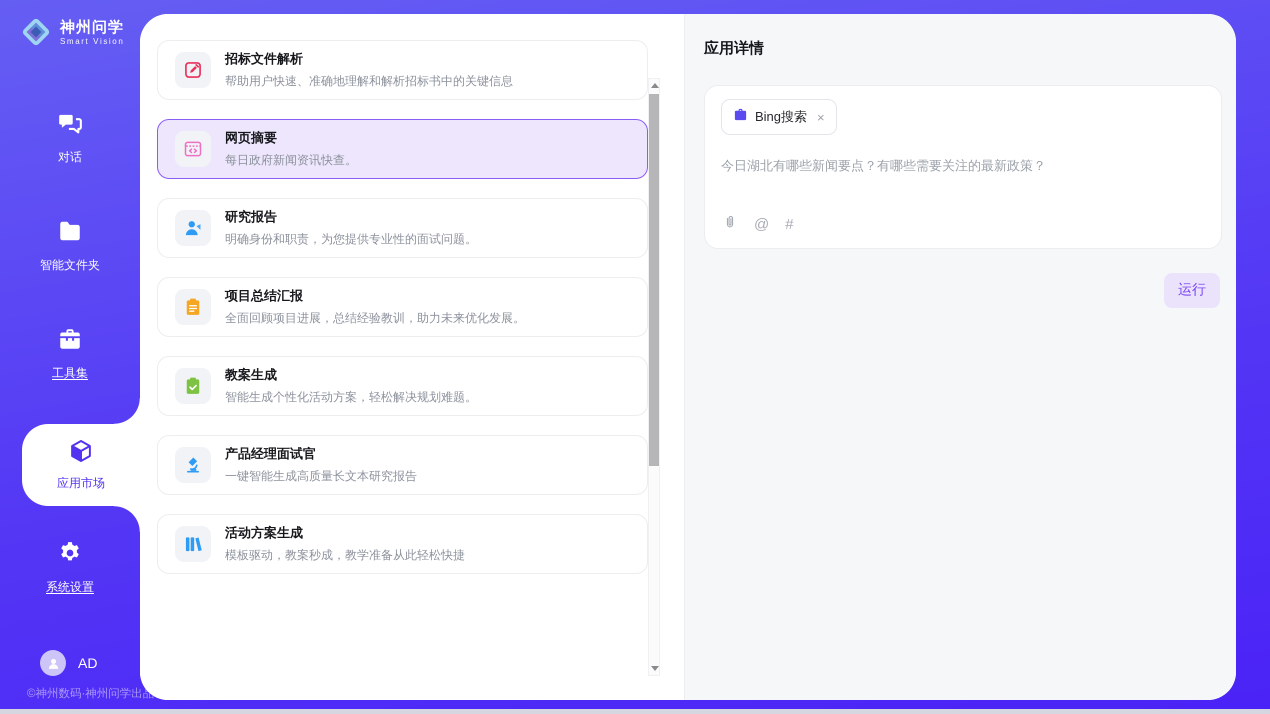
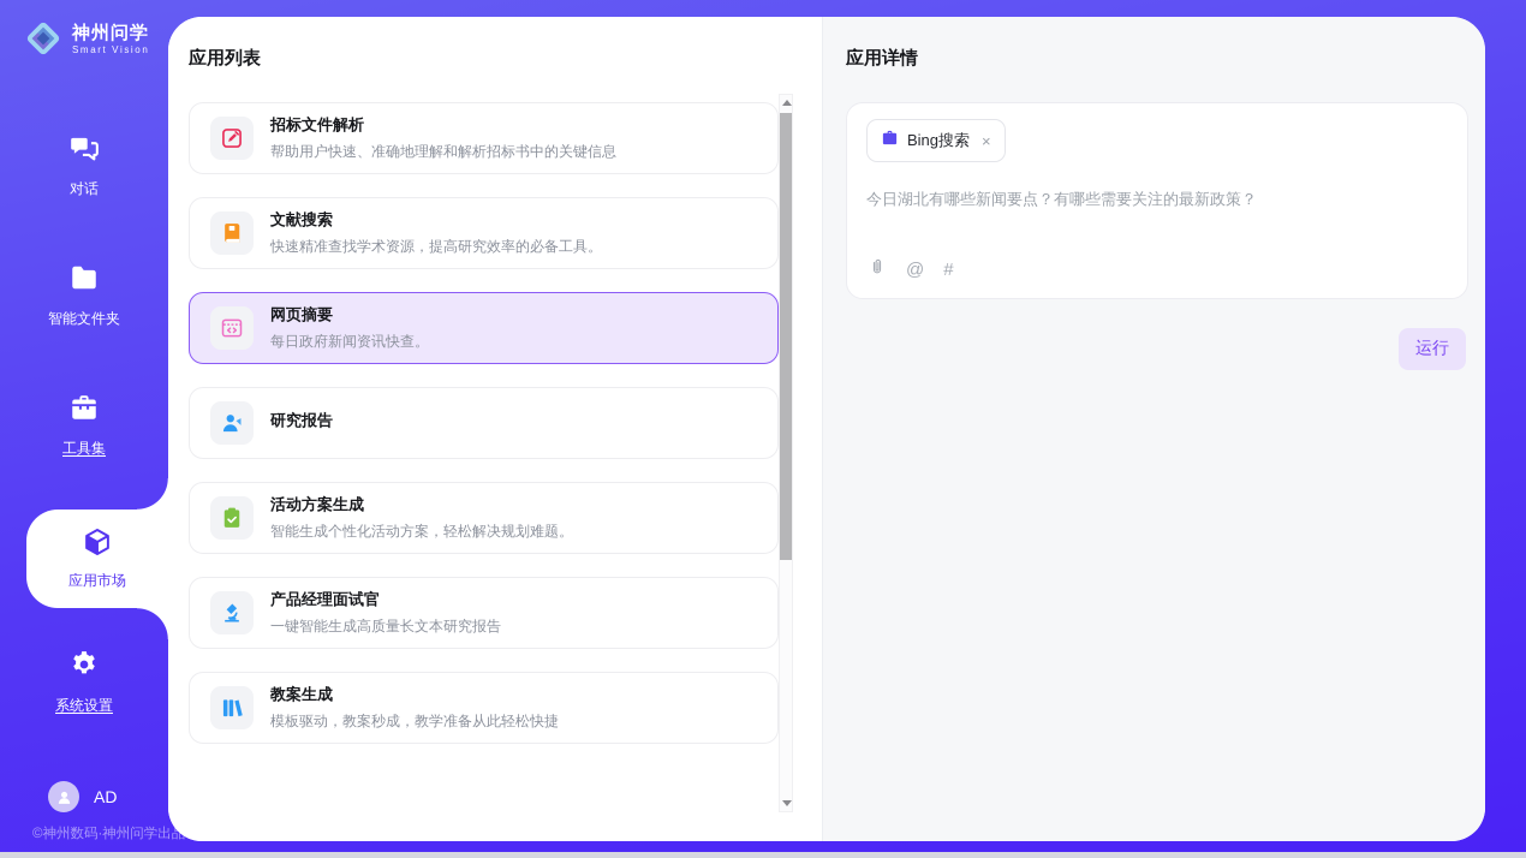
  神州问学
  Smart Vision
  对话
  智能文件夹
  工具集
  应用市场
  系统设置
  AD
  ©神州数码·神州问学出品
+ 应用列表
  招标文件解析
  帮助用户快速、准确地理解和解析招标书中的关键信息
+ 文献搜索
+ 快速精准查找学术资源，提高研究效率的必备工具。
  网页摘要
  每日政府新闻资讯快查。
  研究报告
- 明确身份和职责，为您提供专业性的面试问题。
- 项目总结汇报
- 全面回顾项目进展，总结经验教训，助力未来优化发展。
- 教案生成
+ 活动方案生成
  智能生成个性化活动方案，轻松解决规划难题。
  产品经理面试官
  一键智能生成高质量长文本研究报告
- 活动方案生成
+ 教案生成
  模板驱动，教案秒成，教学准备从此轻松快捷
  应用详情
  Bing搜索
  ×
  今日湖北有哪些新闻要点？有哪些需要关注的最新政策？
  @
  #
  运行
